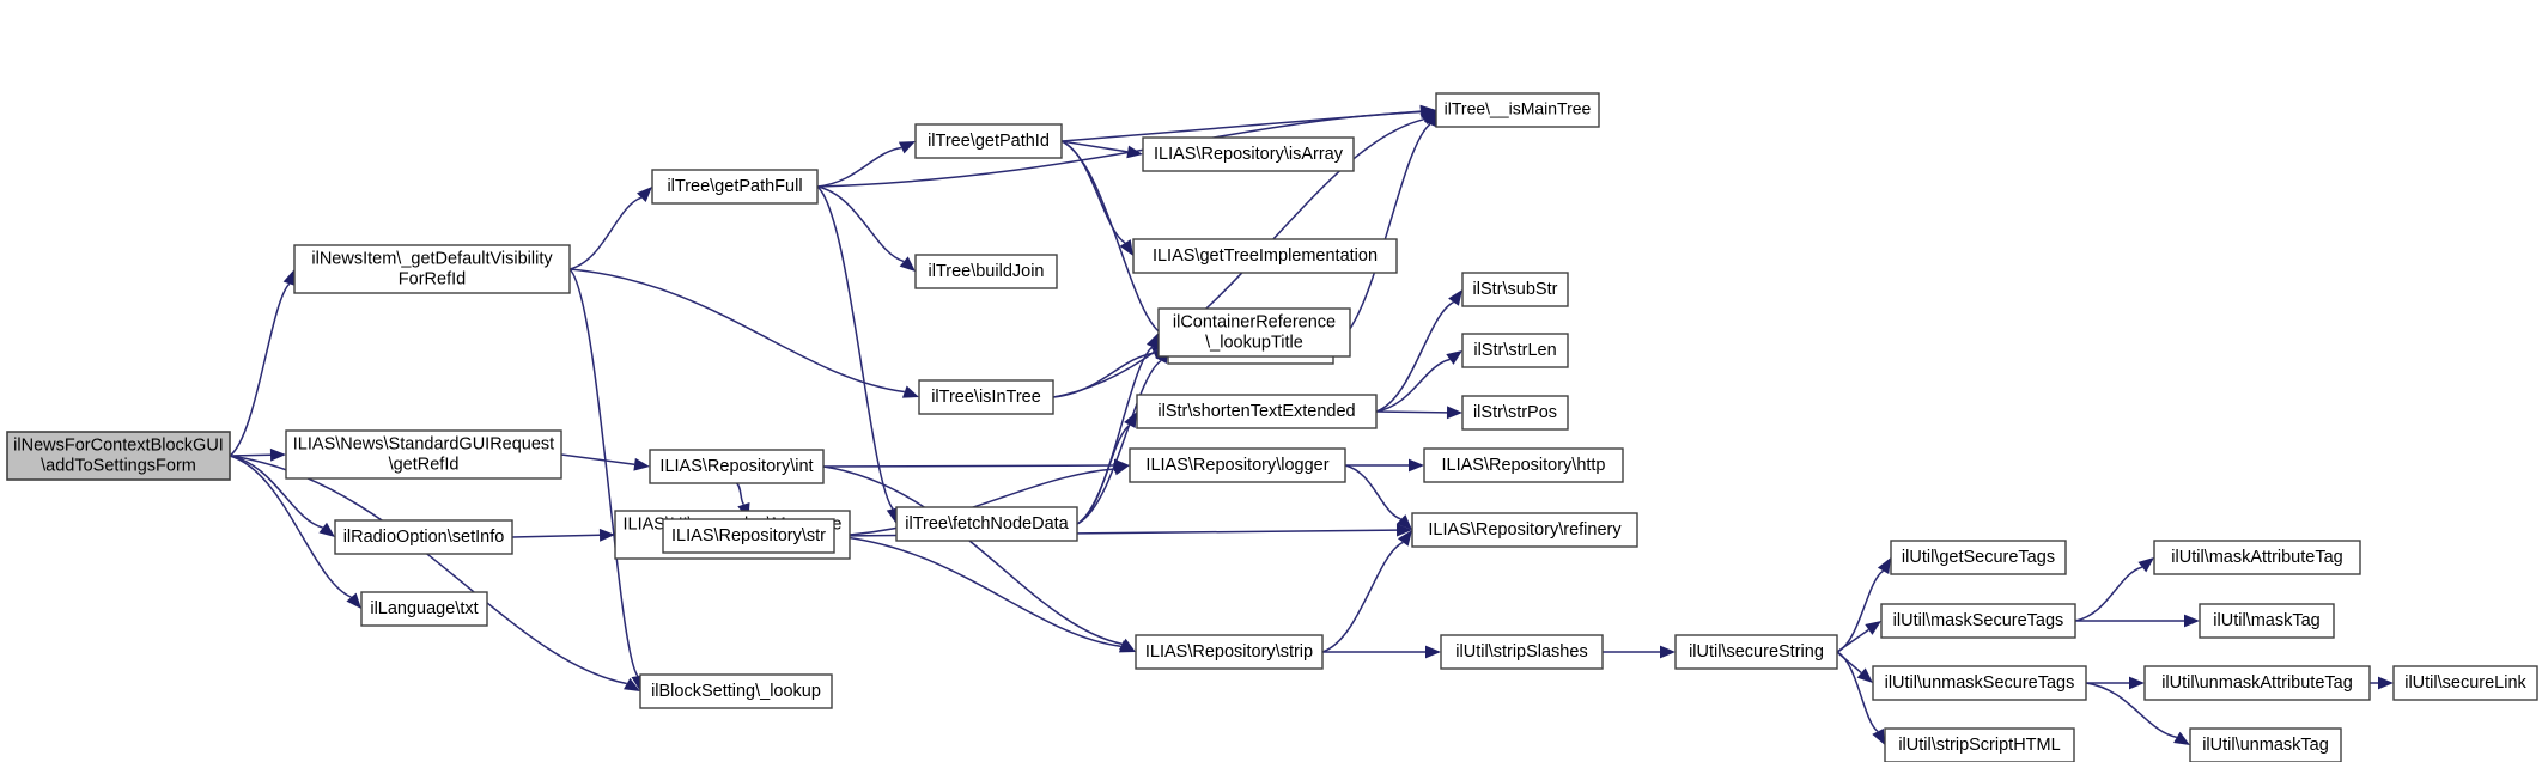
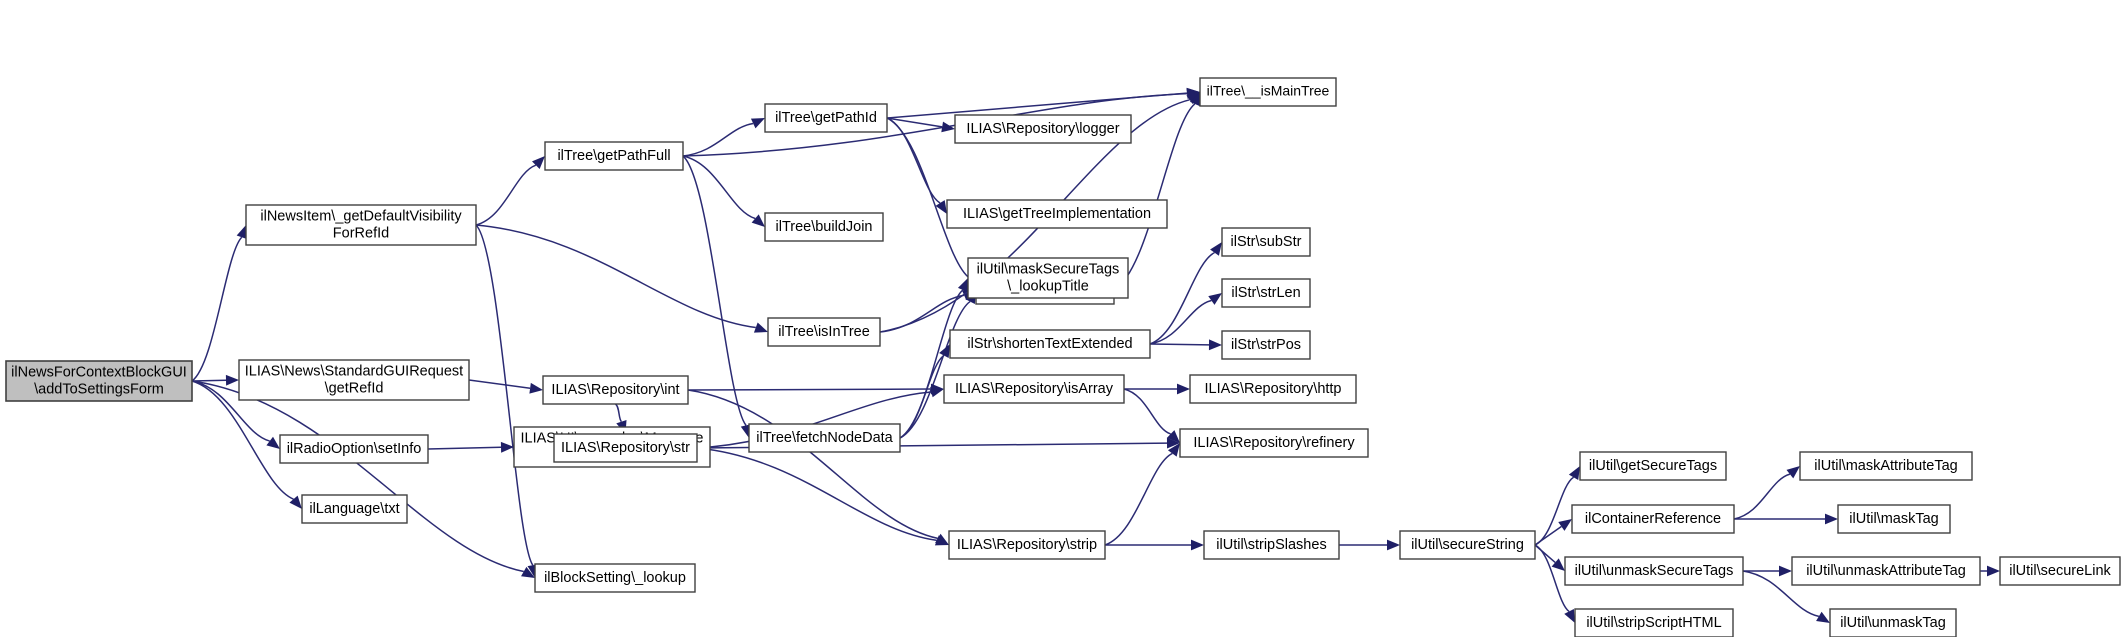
  ilNewsForContextBlockGUI
  \addToSettingsForm
  ilNewsItem\_getDefaultVisibility
  ForRefId
  ilTree\getPathFull
  ilBlockSetting\_lookup
  ilTree\getPathId
  ilTree\buildJoin
  ilTree\isInTree
  ilTree\fetchNodeData
- ILIAS\Repository\isArray
+ ILIAS\Repository\logger
  ILIAS\getTreeImplementation
- ilContainerReference
+ ilUtil\maskSecureTags
  \_lookupTitle
  ilStr\shortenTextExtended
  ilTree\__isMainTree
  ilStr\subStr
  ilStr\strLen
  ilStr\strPos
  ILIAS\News\StandardGUIRequest
  \getRefId
  ilRadioOption\setInfo
  ilLanguage\txt
  ILIAS\Repository\int
  ILIAS\Repository\str
- ILIAS\Repository\logger
+ ILIAS\Repository\isArray
  ILIAS\Repository\http
  ILIAS\Repository\refinery
  ILIAS\Repository\strip
  ilUtil\stripSlashes
  ilUtil\secureString
  ilUtil\getSecureTags
- ilUtil\maskSecureTags
+ ilContainerReference
  ilUtil\unmaskSecureTags
  ilUtil\stripScriptHTML
  ilUtil\maskAttributeTag
  ilUtil\maskTag
  ilUtil\unmaskAttributeTag
  ilUtil\unmaskTag
  ilUtil\secureLink
